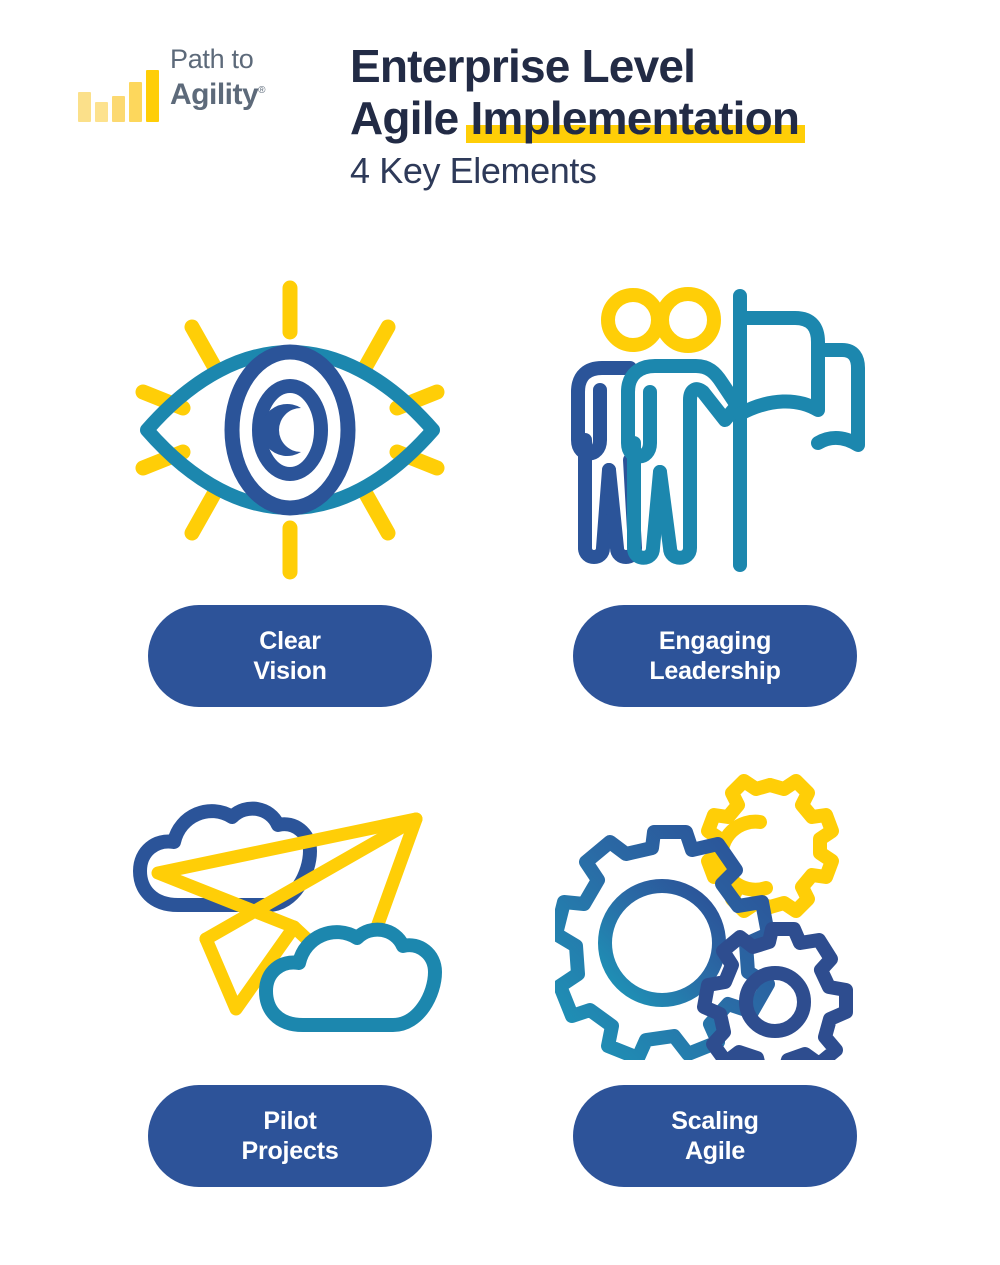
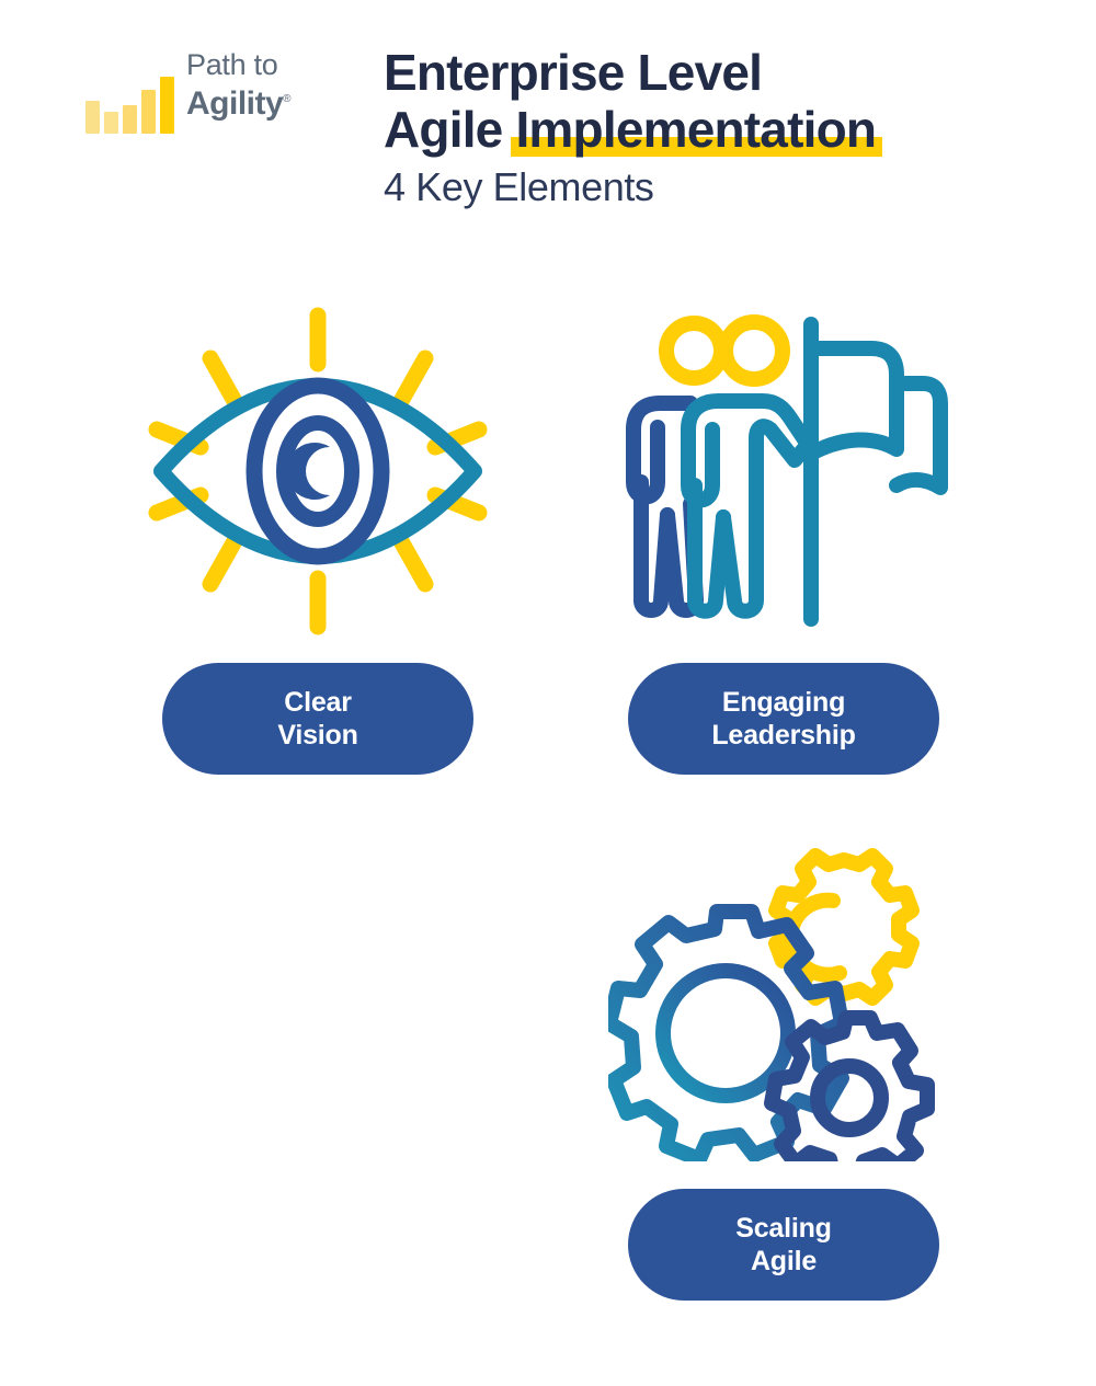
  Path to
  Agility®
  Enterprise Level
  Agile Implementation
  4 Key Elements
  Clear
  Vision
  Engaging
  Leadership
- Pilot
- Projects
  Scaling
  Agile
